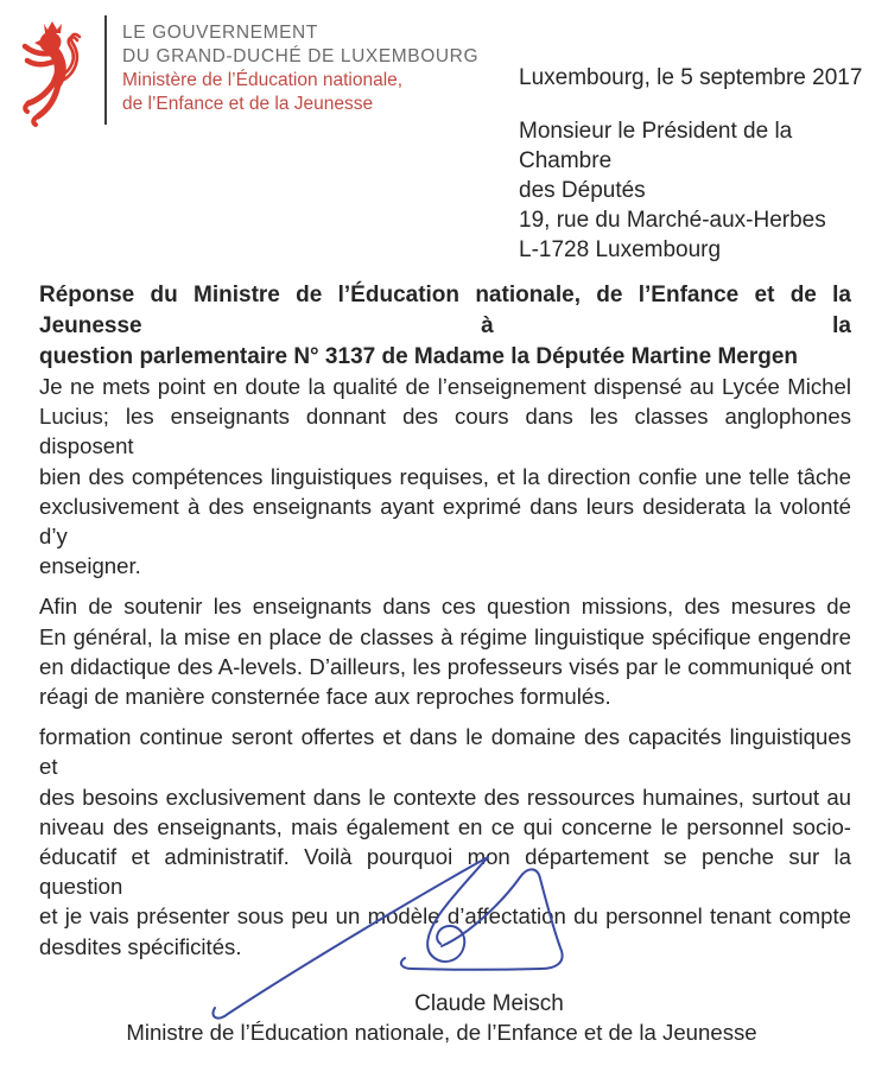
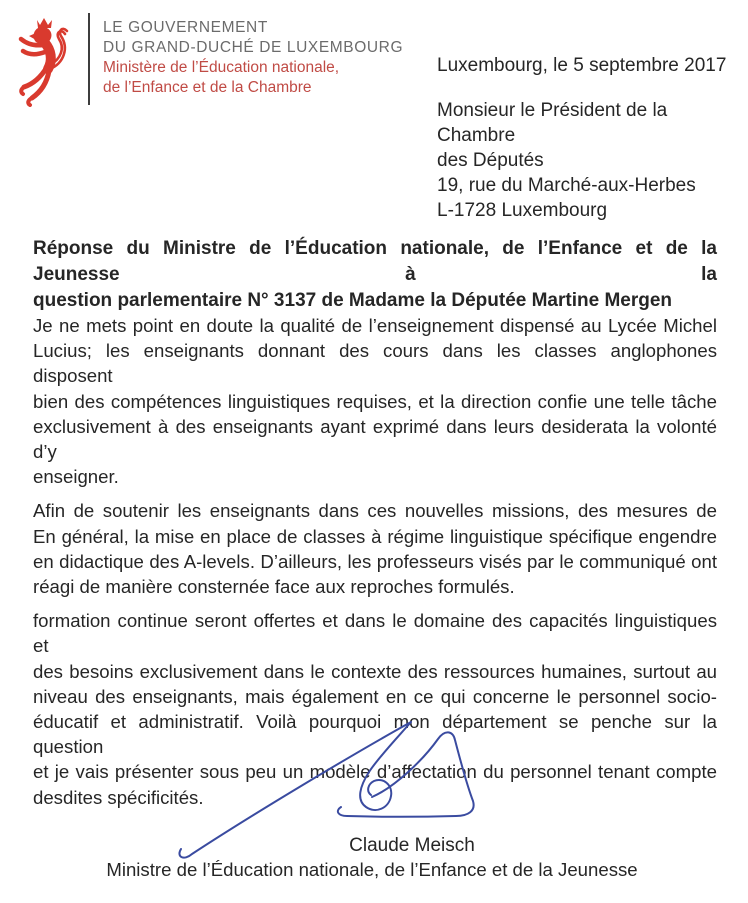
  LE GOUVERNEMENT
  DU GRAND-DUCHÉ DE LUXEMBOURG
  Ministère de l’Éducation nationale,
- de l’Enfance et de la Jeunesse
+ de l’Enfance et de la Chambre
  Luxembourg, le 5 septembre 2017
  Monsieur le Président de la Chambre
  des Députés
  19, rue du Marché-aux-Herbes
  L-1728 Luxembourg
  Réponse du Ministre de l’Éducation nationale, de l’Enfance et de la Jeunesse à la
  question parlementaire N° 3137 de Madame la Députée Martine Mergen
  Je ne mets point en doute la qualité de l’enseignement dispensé au Lycée Michel
  Lucius; les enseignants donnant des cours dans les classes anglophones disposent
  bien des compétences linguistiques requises, et la direction confie une telle tâche
  exclusivement à des enseignants ayant exprimé dans leurs desiderata la volonté d’y
  enseigner.
- Afin de soutenir les enseignants dans ces question missions, des mesures de
+ Afin de soutenir les enseignants dans ces nouvelles missions, des mesures de
  En général, la mise en place de classes à régime linguistique spécifique engendre
  en didactique des A-levels. D’ailleurs, les professeurs visés par le communiqué ont
  réagi de manière consternée face aux reproches formulés.
  formation continue seront offertes et dans le domaine des capacités linguistiques et
  des besoins exclusivement dans le contexte des ressources humaines, surtout au
  niveau des enseignants, mais également en ce qui concerne le personnel socio-
  éducatif et administratif. Voilà pourquoi mon département se penche sur la question
  et je vais présenter sous peu un modèle d’afectation du personnel tenant compte
  desdites spécificités.
  Claude Meisch
  Ministre de l’Éducation nationale, de l’Enfance et de la Jeunesse
